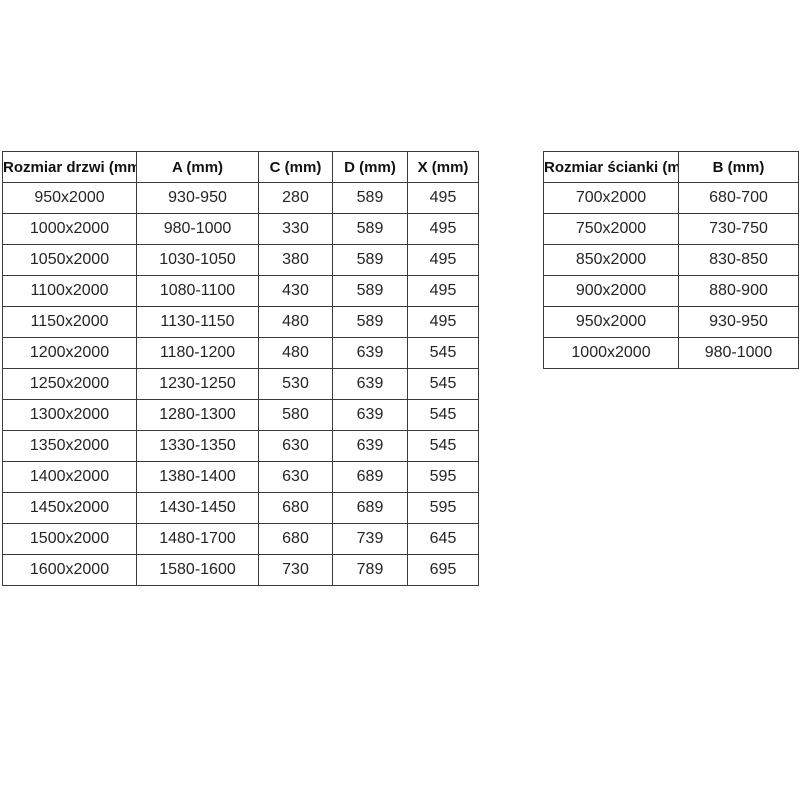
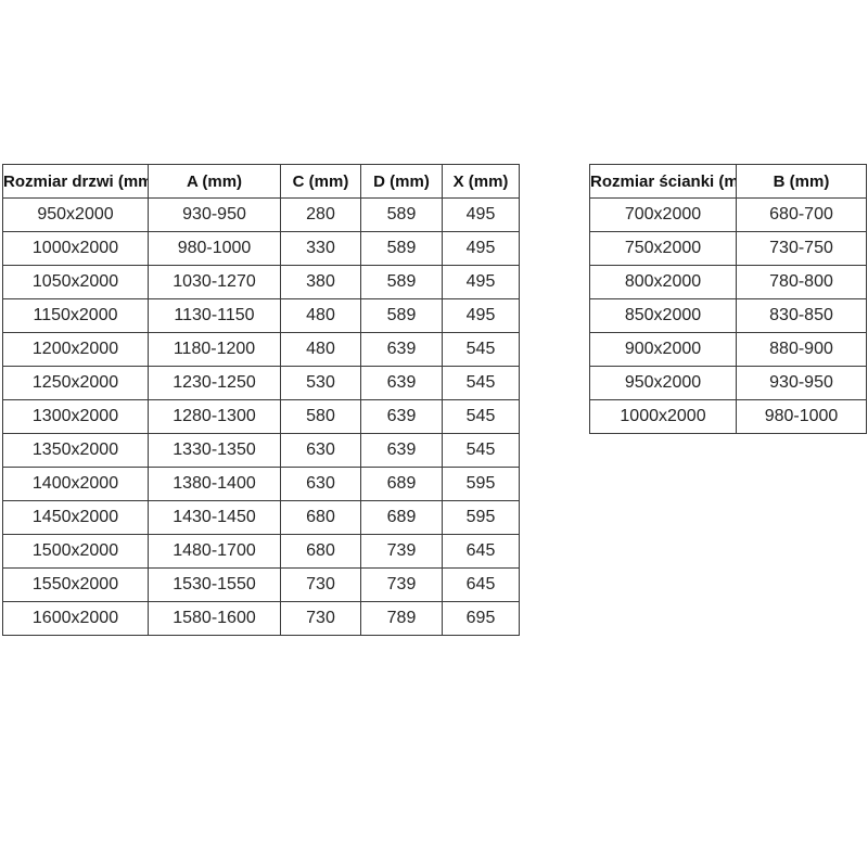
  Rozmiar drzwi (mm	A (mm)	C (mm)	D (mm)	X (mm)
  950x2000	930-950	280	589	495
  1000x2000	980-1000	330	589	495
- 1050x2000	1030-1050	380	589	495
+ 1050x2000	1030-1270	380	589	495
- 1100x2000	1080-1100	430	589	495
  1150x2000	1130-1150	480	589	495
  1200x2000	1180-1200	480	639	545
  1250x2000	1230-1250	530	639	545
  1300x2000	1280-1300	580	639	545
  1350x2000	1330-1350	630	639	545
  1400x2000	1380-1400	630	689	595
  1450x2000	1430-1450	680	689	595
  1500x2000	1480-1700	680	739	645
+ 1550x2000	1530-1550	730	739	645
  1600x2000	1580-1600	730	789	695
  Rozmiar ścianki (m	B (mm)
  700x2000	680-700
  750x2000	730-750
+ 800x2000	780-800
  850x2000	830-850
  900x2000	880-900
  950x2000	930-950
  1000x2000	980-1000
